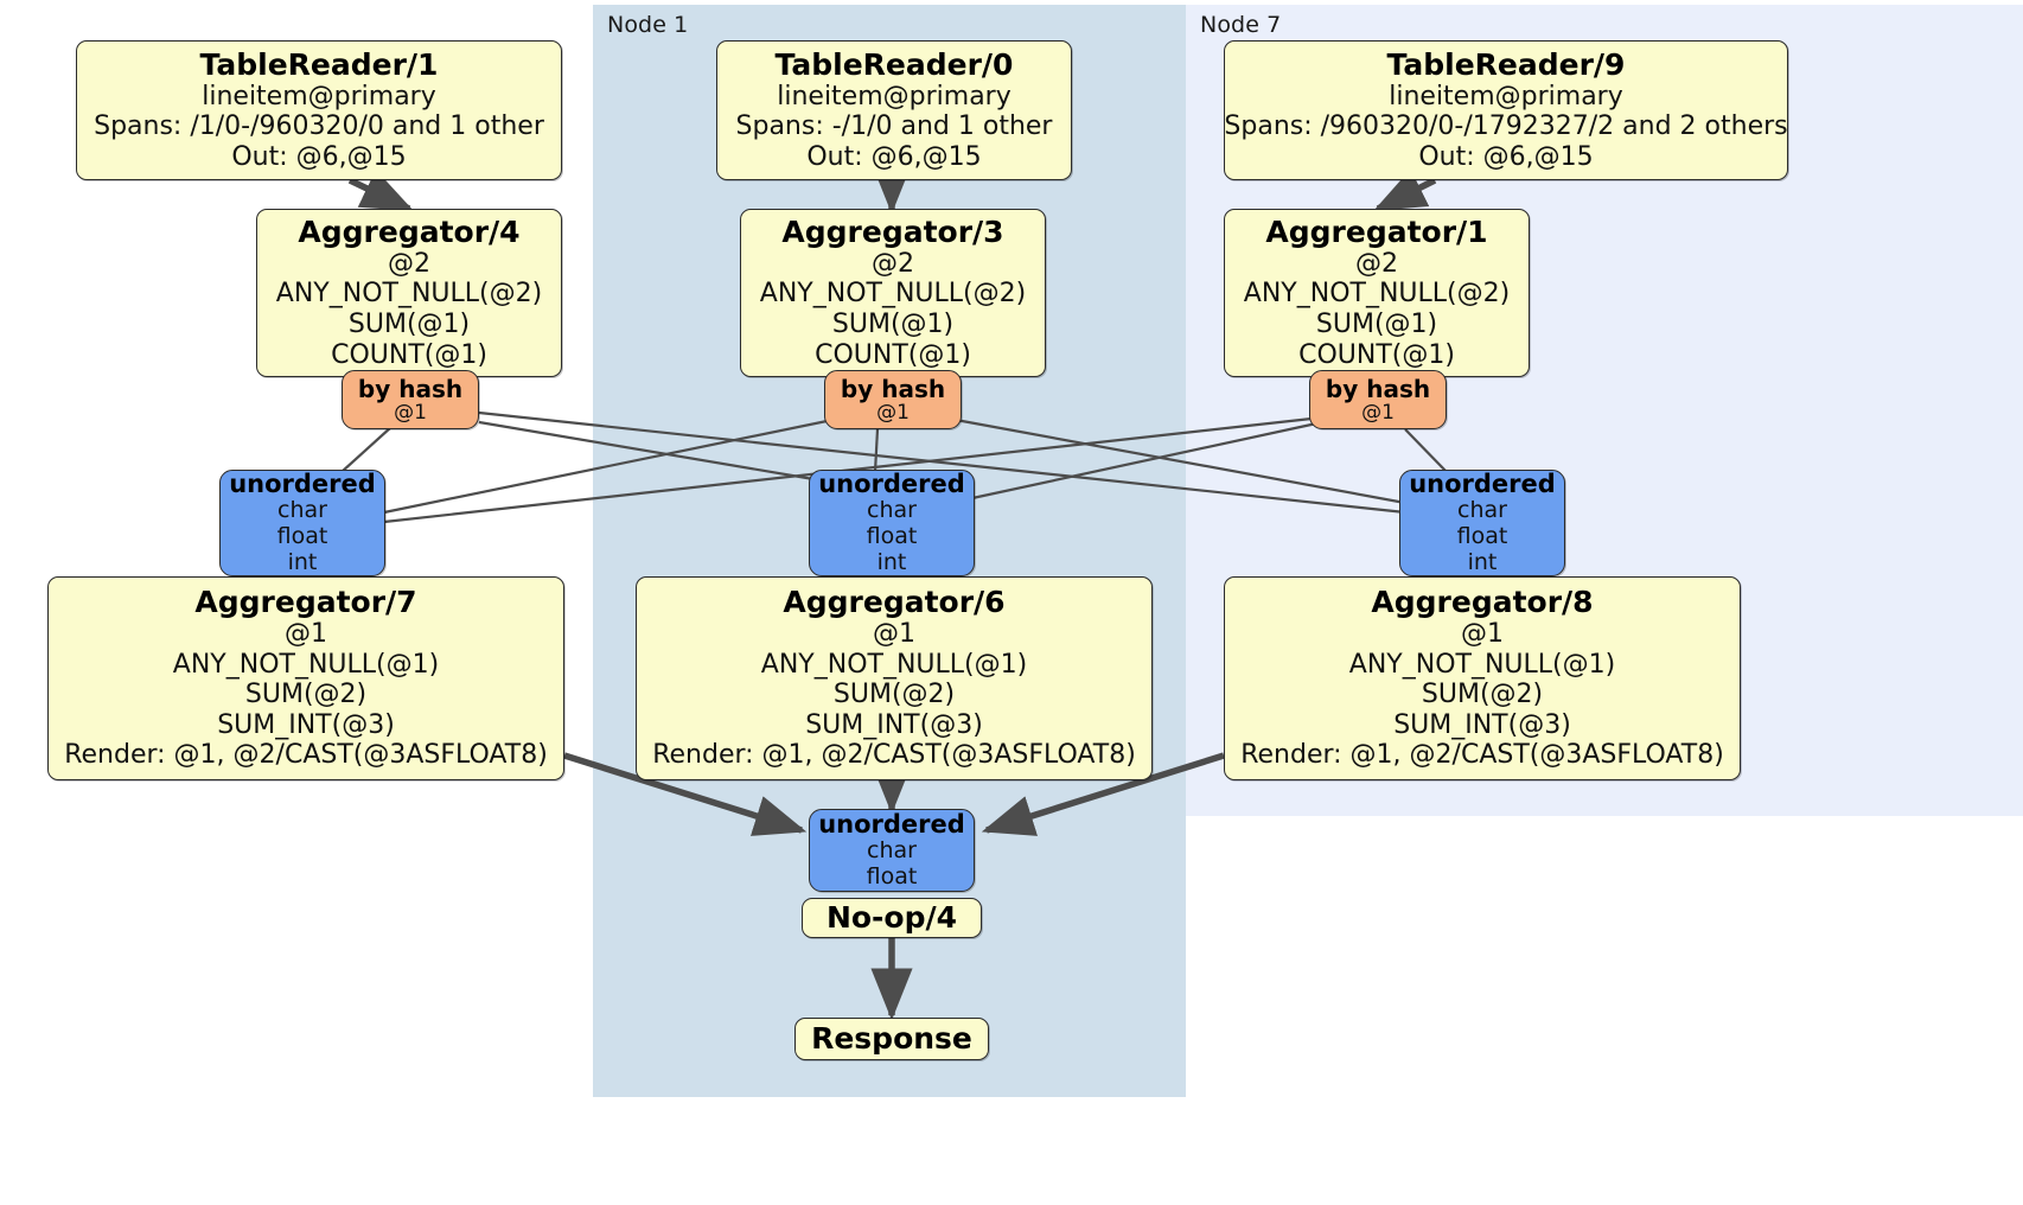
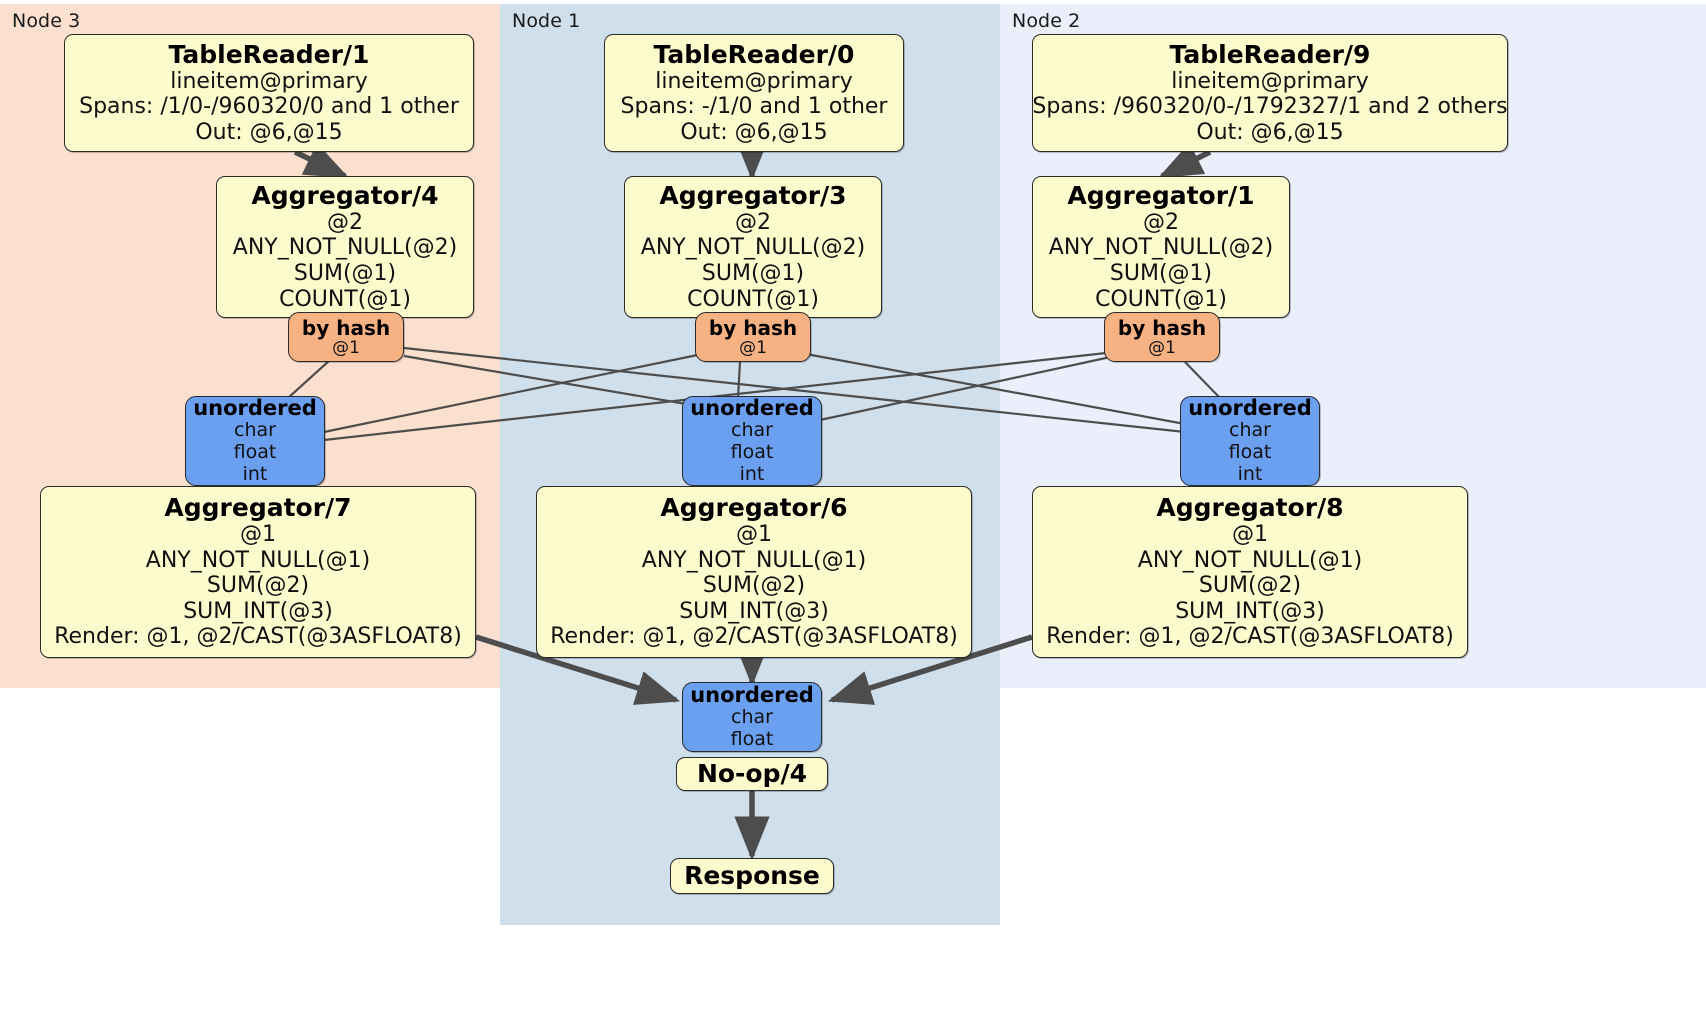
+ Node 3
  Node 1
- Node 7
+ Node 2
  TableReader/1
  lineitem@primary
  Spans: /1/0-/960320/0 and 1 other
  Out: @6,@15
  Aggregator/4
  @2
  ANY_NOT_NULL(@2)
  SUM(@1)
  COUNT(@1)
  by hash
  @1
  unordered
  char
  float
  int
  Aggregator/7
  @1
  ANY_NOT_NULL(@1)
  SUM(@2)
  SUM_INT(@3)
  Render: @1, @2/CAST(@3ASFLOAT8)
  TableReader/0
  lineitem@primary
  Spans: -/1/0 and 1 other
  Out: @6,@15
  Aggregator/3
  @2
  ANY_NOT_NULL(@2)
  SUM(@1)
  COUNT(@1)
  by hash
  @1
  unordered
  char
  float
  int
  Aggregator/6
  @1
  ANY_NOT_NULL(@1)
  SUM(@2)
  SUM_INT(@3)
  Render: @1, @2/CAST(@3ASFLOAT8)
  unordered
  char
  float
  No-op/4
  Response
  TableReader/9
  lineitem@primary
- Spans: /960320/0-/1792327/2 and 2 others
+ Spans: /960320/0-/1792327/1 and 2 others
  Out: @6,@15
  Aggregator/1
  @2
  ANY_NOT_NULL(@2)
  SUM(@1)
  COUNT(@1)
  by hash
  @1
  unordered
  char
  float
  int
  Aggregator/8
  @1
  ANY_NOT_NULL(@1)
  SUM(@2)
  SUM_INT(@3)
  Render: @1, @2/CAST(@3ASFLOAT8)
